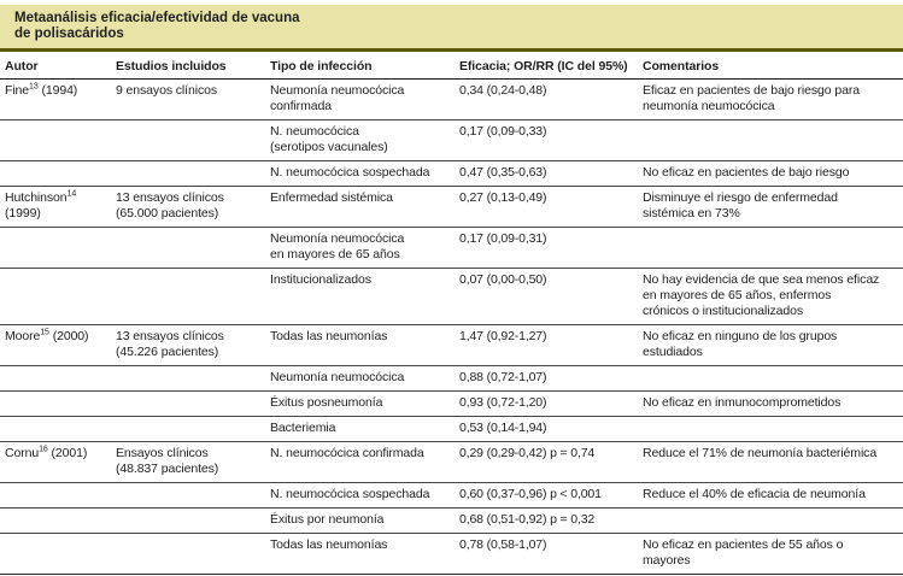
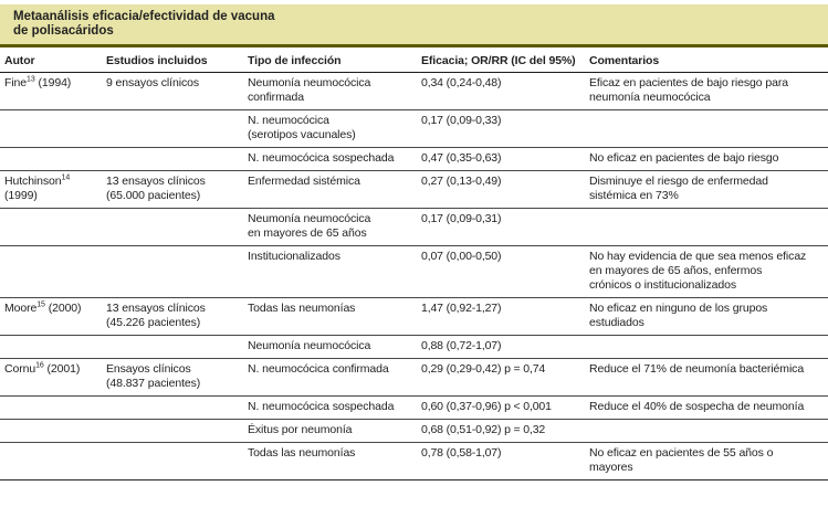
  Metaanálisis eficacia/efectividad de vacuna
  de polisacáridos
  Autor	Estudios incluidos	Tipo de infección	Eficacia; OR/RR (IC del 95%)	Comentarios
  Fine (1994)	9 ensayos clínicos	Neumonía neumocócica confirmada	0,34 (0,24-0,48)	Eficaz en pacientes de bajo riesgo para neumonía neumocócica
  		N. neumocócica (serotipos vacunales)	0,17 (0,09-0,33)
  		N. neumocócica sospechada	0,47 (0,35-0,63)	No eficaz en pacientes de bajo riesgo
  Hutchinson (1999)	13 ensayos clínicos (65.000 pacientes)	Enfermedad sistémica	0,27 (0,13-0,49)	Disminuye el riesgo de enfermedad sistémica en 73%
  		Neumonía neumocócica en mayores de 65 años	0,17 (0,09-0,31)
  		Institucionalizados	0,07 (0,00-0,50)	No hay evidencia de que sea menos eficaz en mayores de 65 años, enfermos crónicos o institucionalizados
  Moore (2000)	13 ensayos clínicos (45.226 pacientes)	Todas las neumonías	1,47 (0,92-1,27)	No eficaz en ninguno de los grupos estudiados
  		Neumonía neumocócica	0,88 (0,72-1,07)
- 		Éxitus posneumonía	0,93 (0,72-1,20)	No eficaz en inmunocomprometidos
- 		Bacteriemia	0,53 (0,14-1,94)
  Cornu (2001)	Ensayos clínicos (48.837 pacientes)	N. neumocócica confirmada	0,29 (0,29-0,42) p = 0,74	Reduce el 71% de neumonía bacteriémica
- 		N. neumocócica sospechada	0,60 (0,37-0,96) p < 0,001	Reduce el 40% de eficacia de neumonía
+ 		N. neumocócica sospechada	0,60 (0,37-0,96) p < 0,001	Reduce el 40% de sospecha de neumonía
  		Éxitus por neumonía	0,68 (0,51-0,92) p = 0,32
  		Todas las neumonías	0,78 (0,58-1,07)	No eficaz en pacientes de 55 años o mayores
